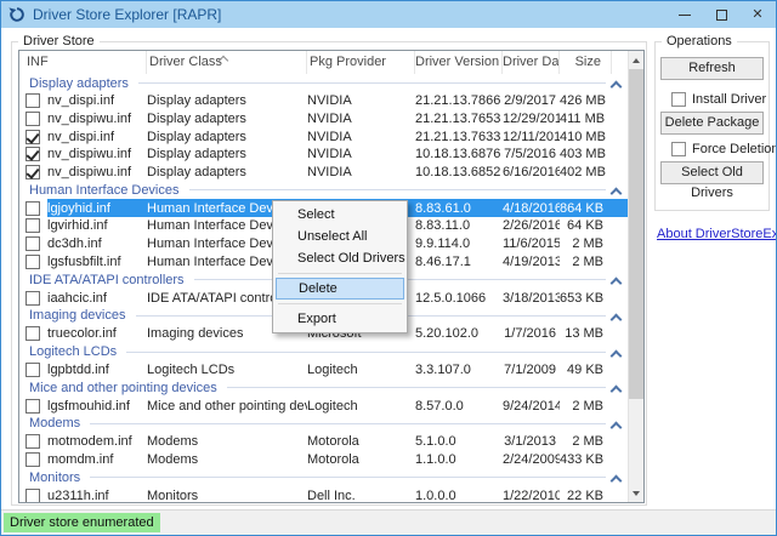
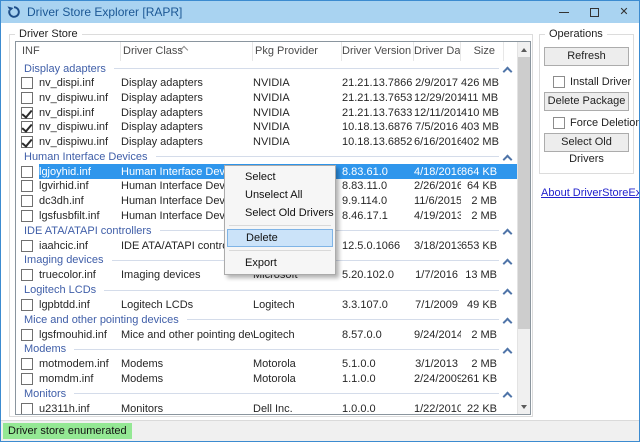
  Driver Store Explorer [RAPR]
  Driver Store
  INF
  Driver Class
  Pkg Provider
  Driver Version
  Driver Da
  Size
  Display adapters
  nv_dispi.inf
  Display adapters
  NVIDIA
  21.21.13.7866
  2/9/2017
  426 MB
  nv_dispiwu.inf
  Display adapters
  NVIDIA
  21.21.13.7653
  12/29/201
  411 MB
  nv_dispi.inf
  Display adapters
  NVIDIA
  21.21.13.7633
  12/11/201
  410 MB
  nv_dispiwu.inf
  Display adapters
  NVIDIA
  10.18.13.6876
  7/5/2016
  403 MB
  nv_dispiwu.inf
  Display adapters
  NVIDIA
  10.18.13.6852
  6/16/2016
  402 MB
  Human Interface Devices
  lgjoyhid.inf
  Human Interface Dev
  8.83.61.0
  4/18/2016
  864 KB
  lgvirhid.inf
  Human Interface Dev
  8.83.11.0
  2/26/2016
  64 KB
  dc3dh.inf
  Human Interface Dev
  9.9.114.0
  11/6/2015
  2 MB
  lgsfusbfilt.inf
  Human Interface Dev
  8.46.17.1
  4/19/2013
  2 MB
  IDE ATA/ATAPI controllers
  iaahcic.inf
  IDE ATA/ATAPI contr
  12.5.0.1066
  3/18/2013
  653 KB
  Imaging devices
  truecolor.inf
  Imaging devices
  Microsoft
  5.20.102.0
  1/7/2016
  13 MB
  Logitech LCDs
  lgpbtdd.inf
  Logitech LCDs
  Logitech
  3.3.107.0
  7/1/2009
  49 KB
  Mice and other pointing devices
  lgsfmouhid.inf
  Mice and other pointing de
  Logitech
  8.57.0.0
  9/24/2014
  2 MB
  Modems
  motmodem.inf
  Modems
  Motorola
  5.1.0.0
  3/1/2013
  2 MB
  momdm.inf
  Modems
  Motorola
  1.1.0.0
  2/24/2009
- 433 KB
+ 261 KB
  Monitors
  u2311h.inf
  Monitors
  Dell Inc.
  1.0.0.0
  1/22/2010
  22 KB
  Select
  Unselect All
  Select Old Drivers
  Delete
  Export
  Operations
  Refresh
  Install Driver
  Delete Package
  Force Deletion
  Select Old Drivers
  About DriverStoreEx
  Driver store enumerated
